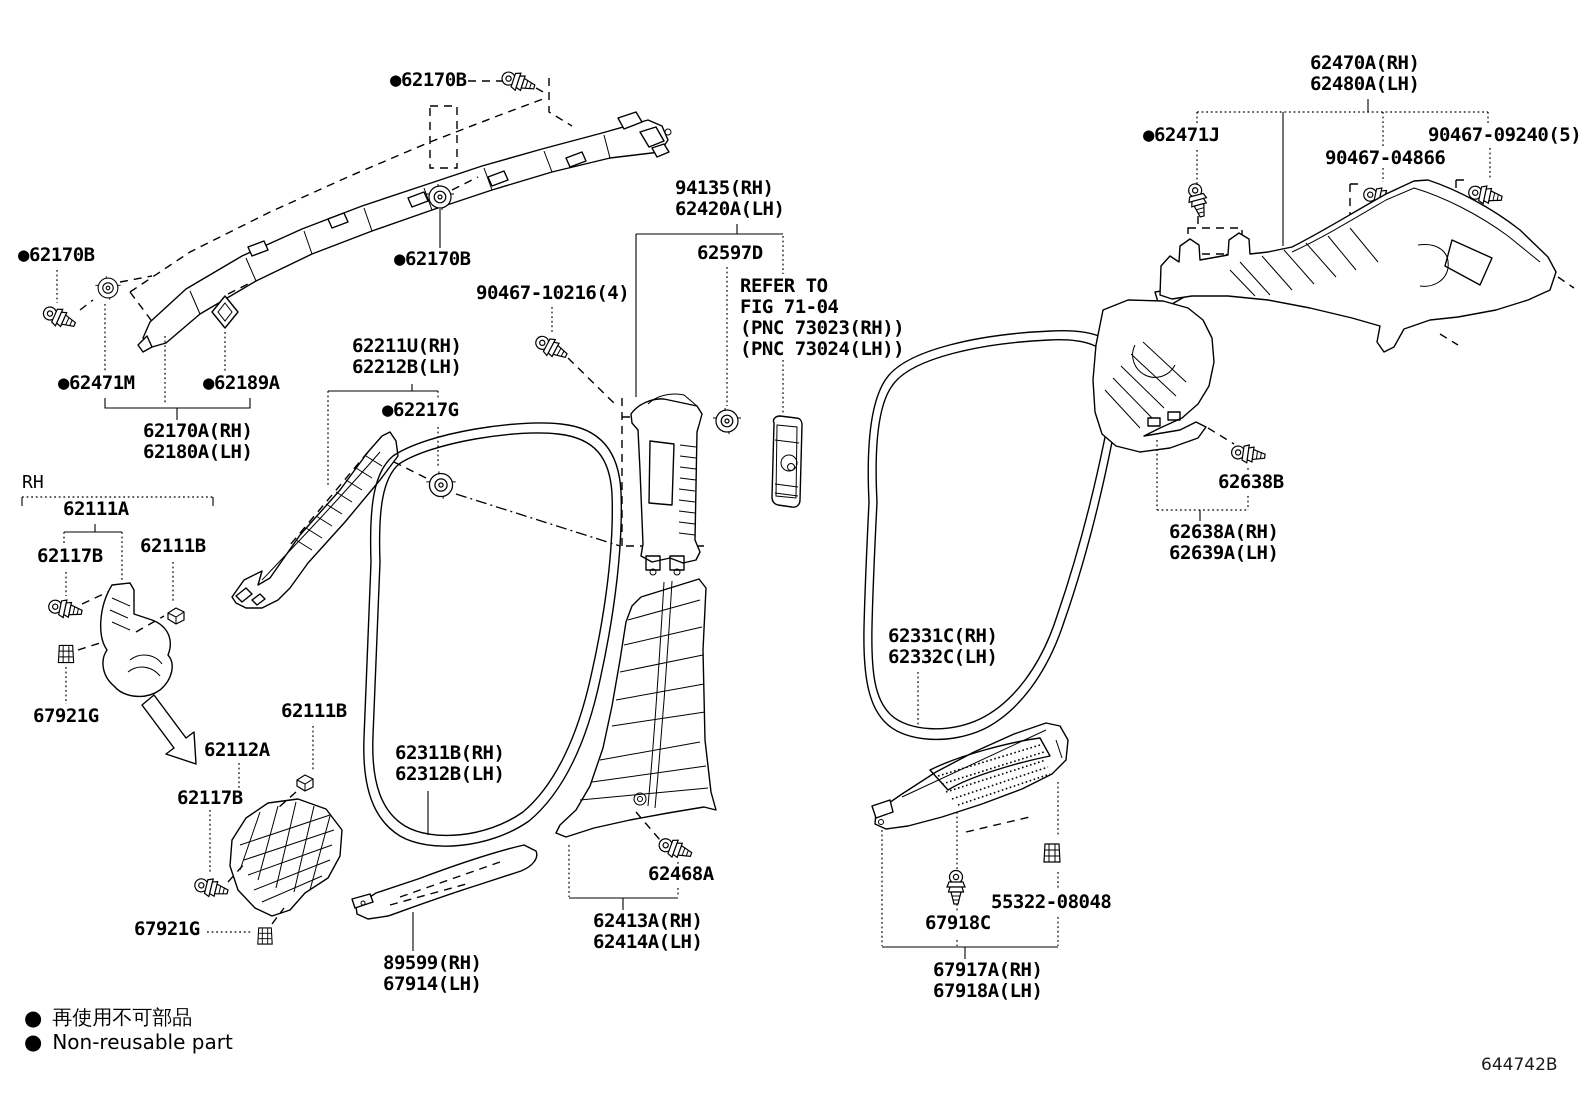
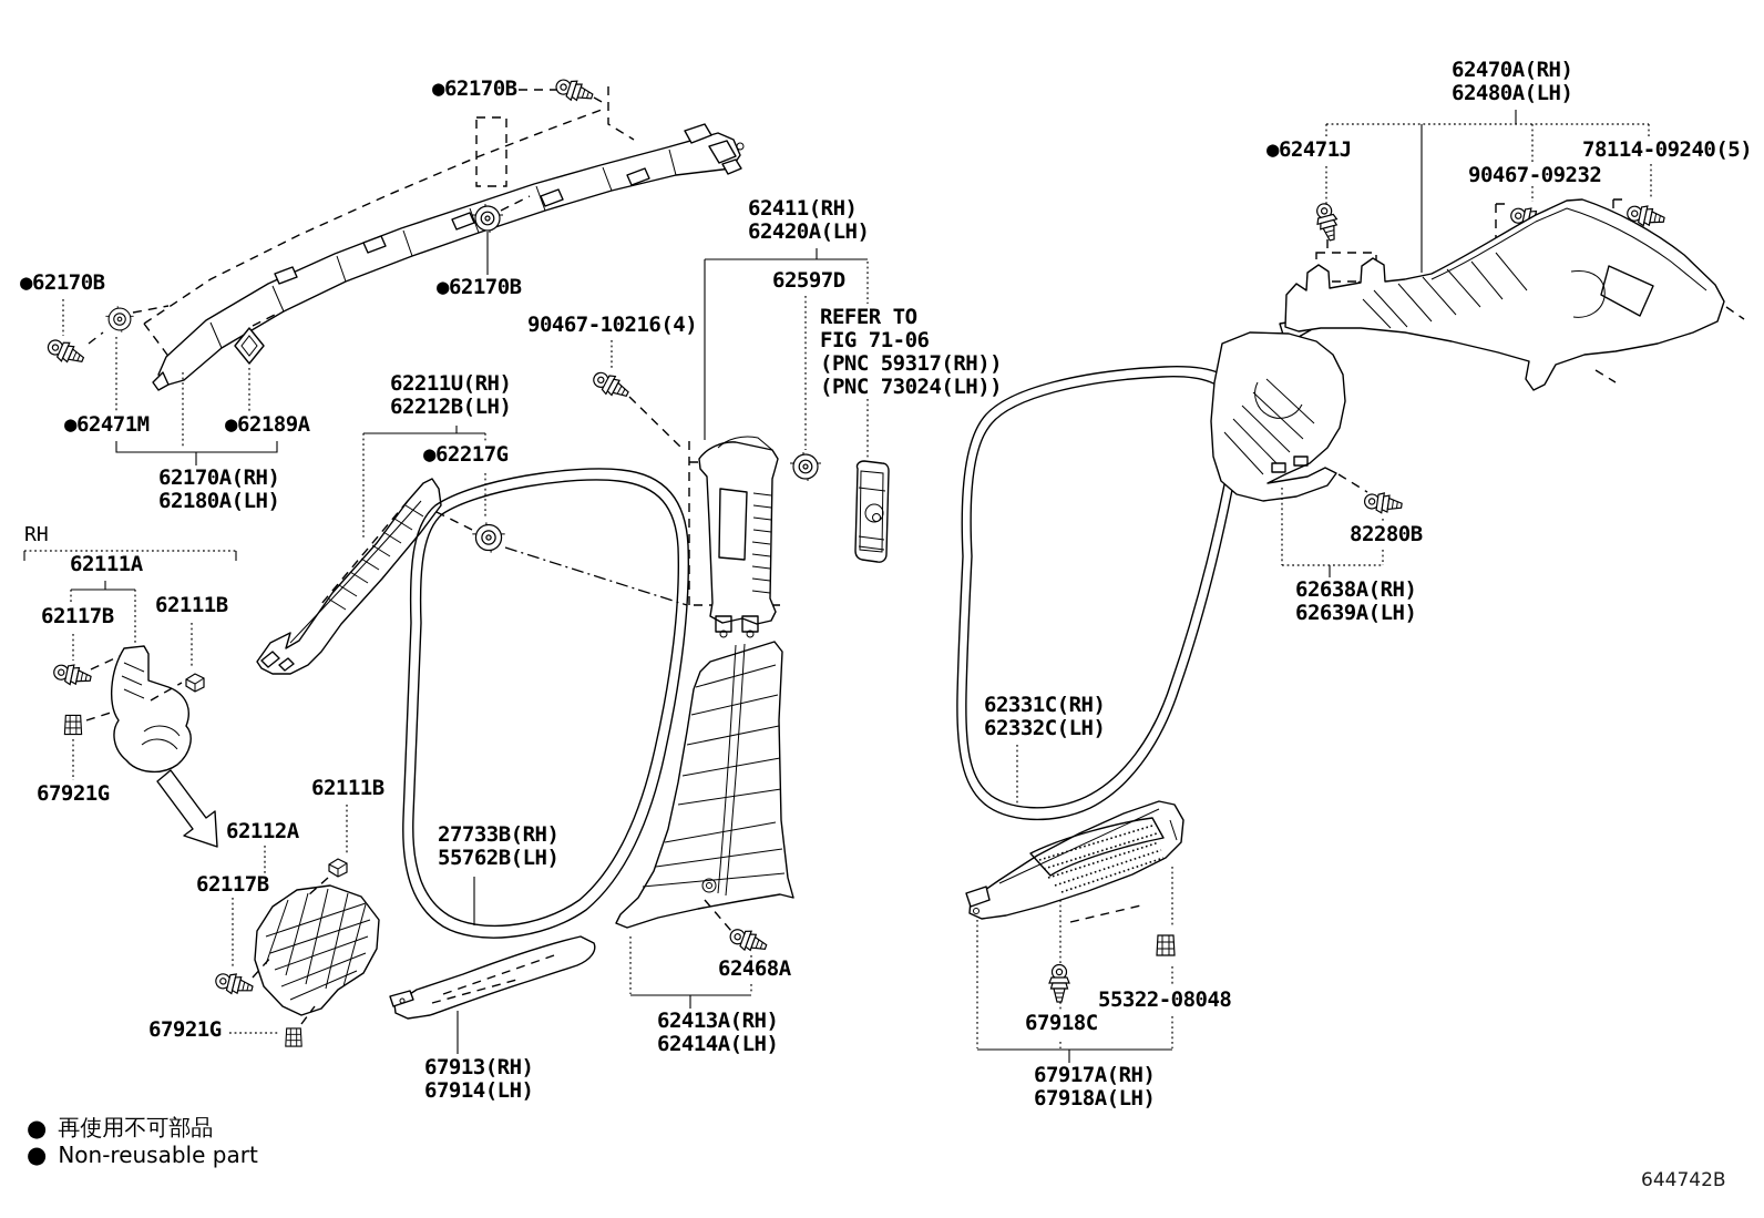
  ●62170B
  ●62170B
  ●62471M
  ●62189A
  62170A(RH)
  62180A(LH)
  62111A
  62117B
  62111B
  67921G
  62111B
  62112A
  62117B
  67921G
  62211U(RH)
  62212B(LH)
  ●62217G
  90467-10216(4)
  ●62170B
- 94135(RH)
+ 62411(RH)
  62420A(LH)
  62597D
  REFER TO
- FIG 71-04
+ FIG 71-06
- (PNC 73023(RH))
+ (PNC 59317(RH))
  (PNC 73024(LH))
- 62311B(RH)
+ 27733B(RH)
- 62312B(LH)
+ 55762B(LH)
  62468A
  62413A(RH)
  62414A(LH)
- 89599(RH)
+ 67913(RH)
  67914(LH)
  62331C(RH)
  62332C(LH)
  62470A(RH)
  62480A(LH)
  ●62471J
- 90467-04866
+ 90467-09232
- 90467-09240(5)
+ 78114-09240(5)
- 62638B
+ 82280B
  62638A(RH)
  62639A(LH)
  55322-08048
  67918C
  67917A(RH)
  67918A(LH)
  RH
  ●
  再使用不可部品
  ●
  Non-reusable part
  644742B
